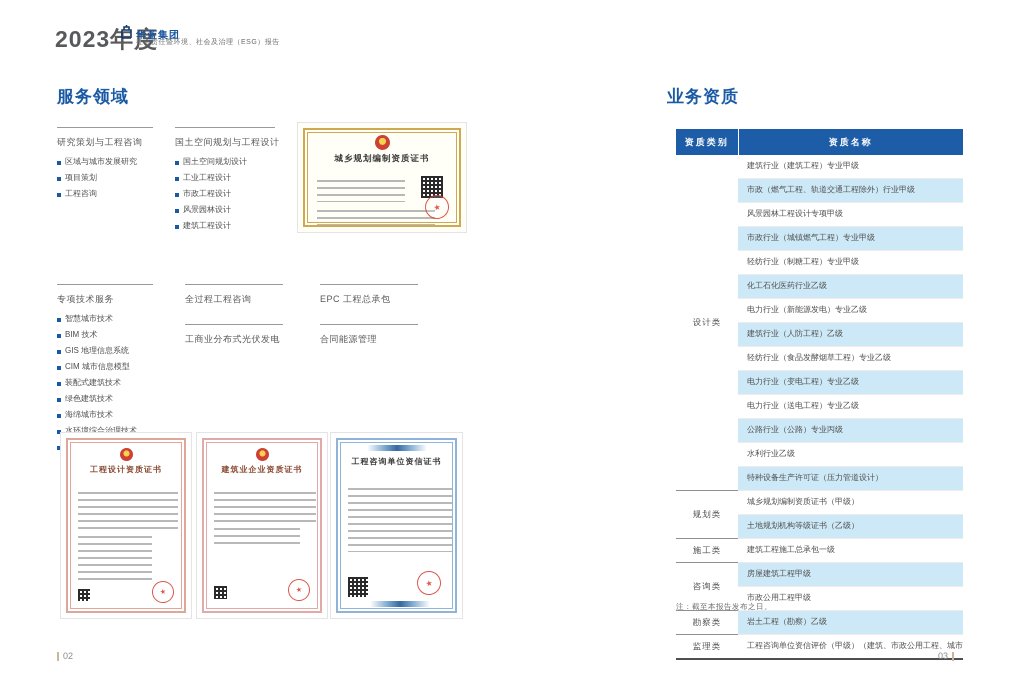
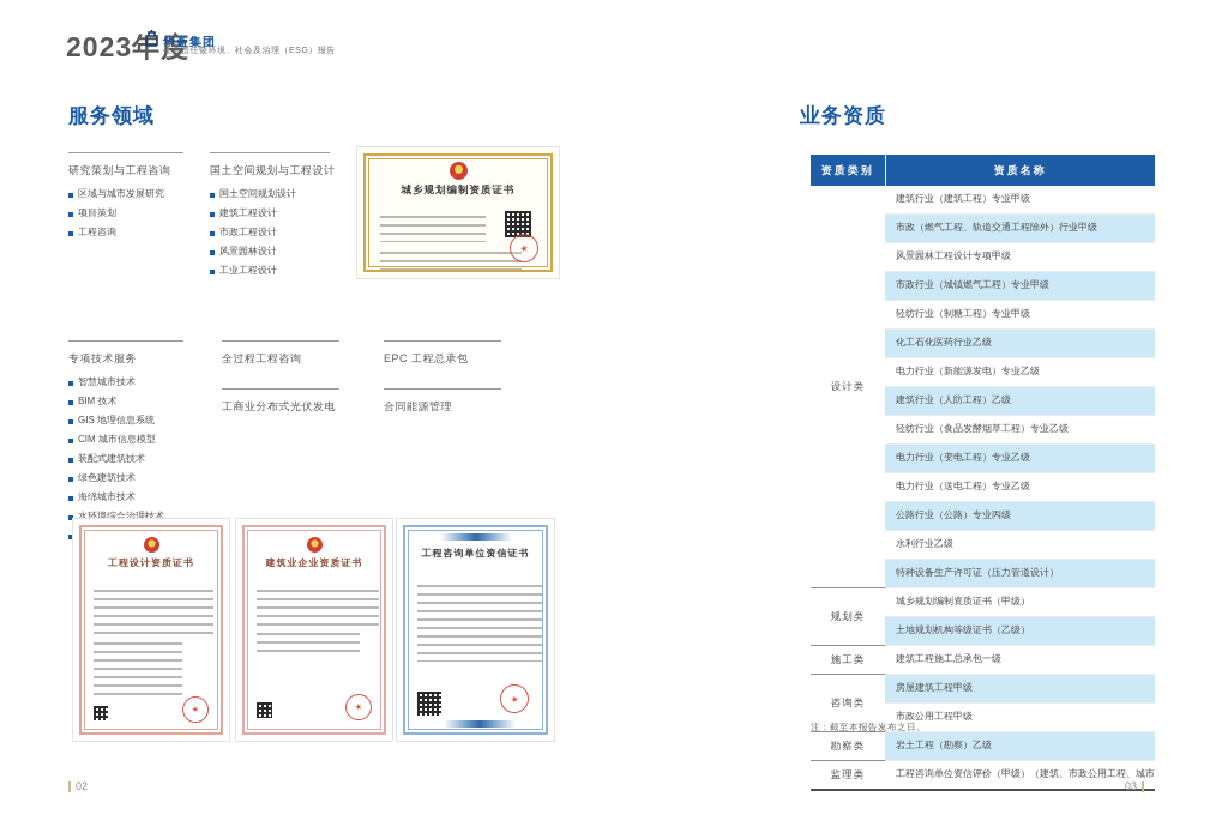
  2023年度
  华蓝集团
  服务领域
  研究策划与工程咨询
  区域与城市发展研究
  项目策划
  工程咨询
  国土空间规划与工程设计
  国土空间规划设计
- 工业工程设计
+ 建筑工程设计
  市政工程设计
  风景园林设计
- 建筑工程设计
+ 工业工程设计
  专项技术服务
  智慧城市技术
  BIM 技术
  GIS 地理信息系统
  CIM 城市信息模型
  装配式建筑技术
  绿色建筑技术
  海绵城市技术
  水环境综合治理技术
  全过程工程咨询
  工商业分布式光伏发电
  EPC 工程总承包
  合同能源管理
  城乡规划编制资质证书
  工程设计资质证书
  建筑业企业资质证书
  工程咨询单位资信证书
  02
  业务资质
  资质类别	资质名称
  设计类	建筑行业（建筑工程）专业甲级
  市政（燃气工程、轨道交通工程除外）行业甲级
  风景园林工程设计专项甲级
  市政行业（城镇燃气工程）专业甲级
  轻纺行业（制糖工程）专业甲级
  化工石化医药行业乙级
  电力行业（新能源发电）专业乙级
  建筑行业（人防工程）乙级
  轻纺行业（食品发酵烟草工程）专业乙级
  电力行业（变电工程）专业乙级
  电力行业（送电工程）专业乙级
  公路行业（公路）专业丙级
  水利行业乙级
  特种设备生产许可证（压力管道设计）
  规划类	城乡规划编制资质证书（甲级）
  土地规划机构等级证书（乙级）
  施工类	建筑工程施工总承包一级
  咨询类	房屋建筑工程甲级
  市政公用工程甲级
  勘察类	岩土工程（勘察）乙级
  监理类	工程咨询单位资信评价（甲级）（建筑、市政公用工程、城市
  注：截至本报告发布之日。
  03
